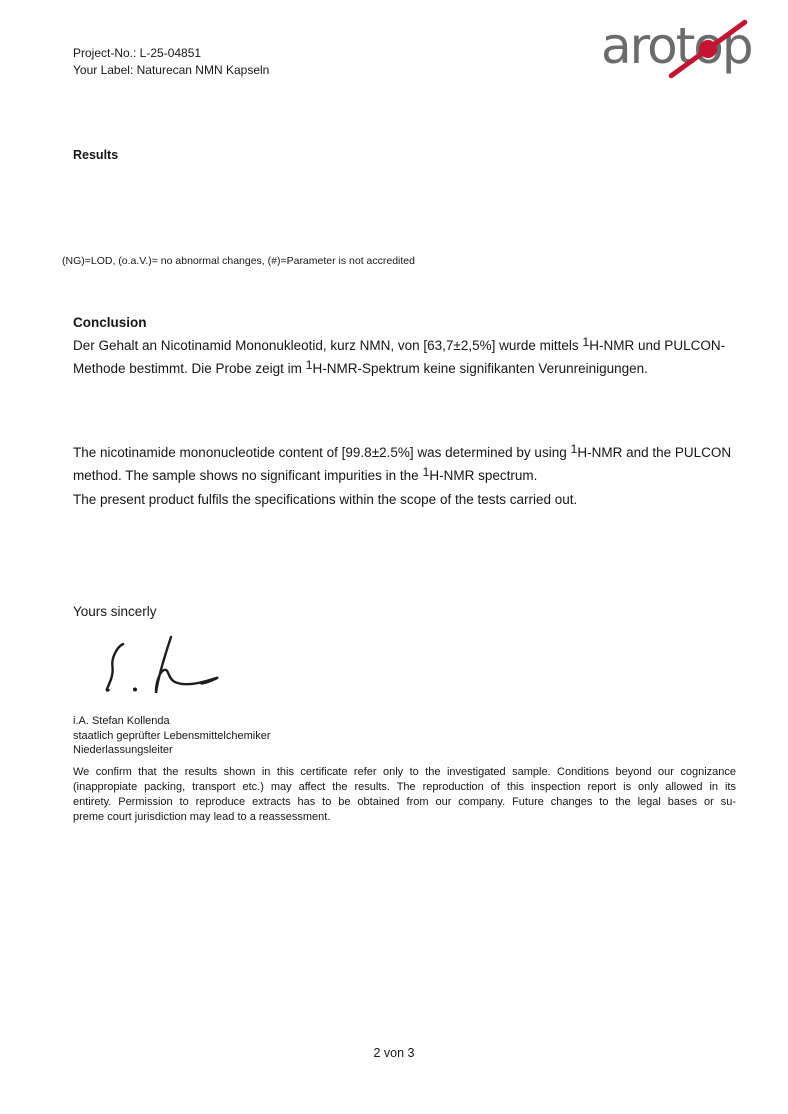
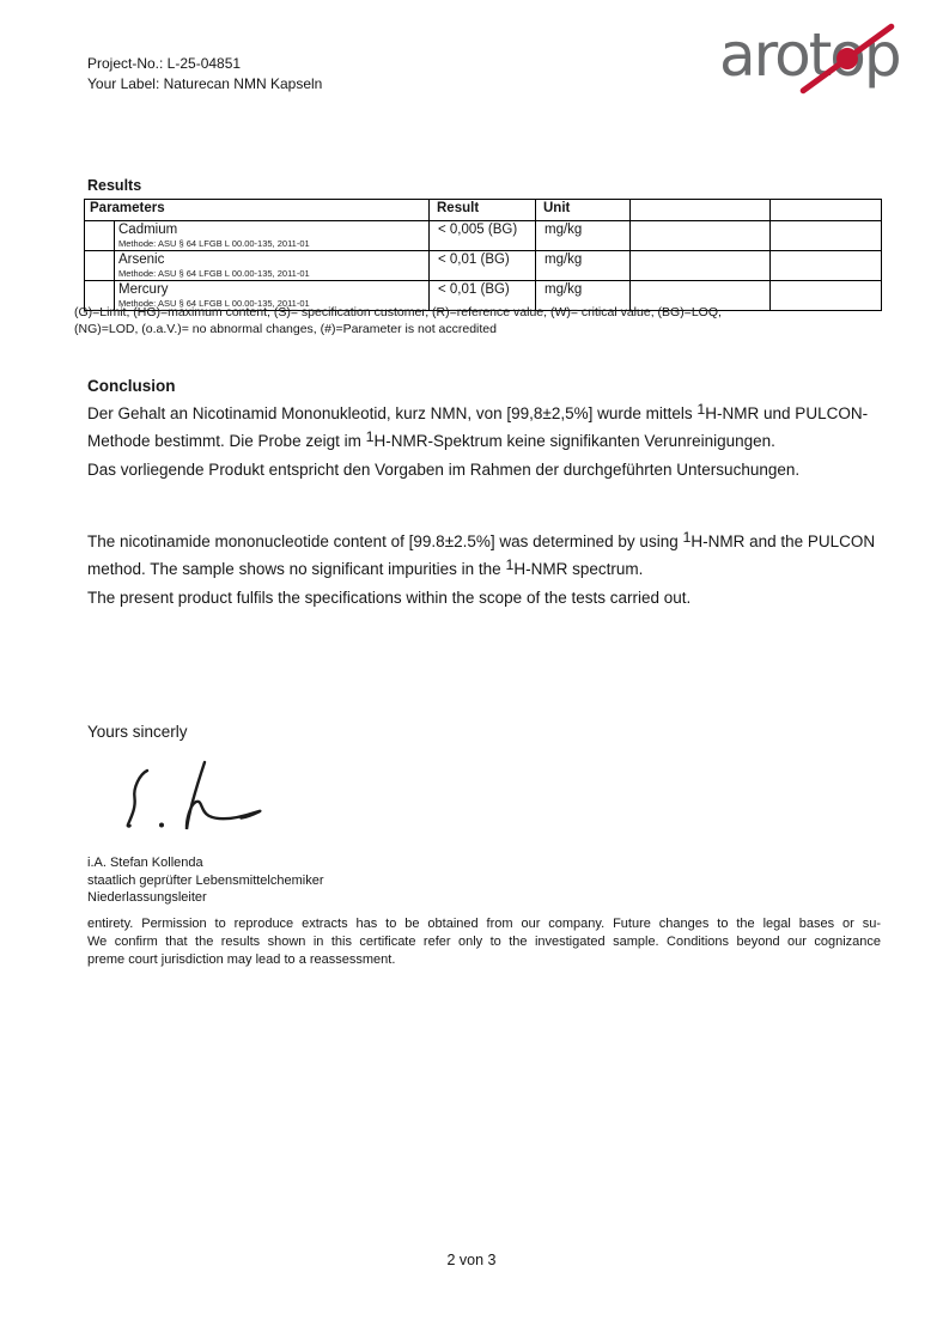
  Project-No.: L-25-04851
  Your Label: Naturecan NMN Kapseln
  arot p
  Results
+ Parameters	Result	Unit
+ 	Cadmium Methode: ASU § 64 LFGB L 00.00-135, 2011-01	< 0,005 (BG)	mg/kg
+ 	Arsenic Methode: ASU § 64 LFGB L 00.00-135, 2011-01	< 0,01 (BG)	mg/kg
+ 	Mercury Methode: ASU § 64 LFGB L 00.00-135, 2011-01	< 0,01 (BG)	mg/kg
+ (G)=Limit, (HG)=maximum content, (S)= specification customer, (R)=reference value, (W)= critical value, (BG)=LOQ,
  (NG)=LOD, (o.a.V.)= no abnormal changes, (#)=Parameter is not accredited
  Conclusion
- Der Gehalt an Nicotinamid Mononukleotid, kurz NMN, von [63,7±2,5%] wurde mittels 1H-NMR und PULCON-
+ Der Gehalt an Nicotinamid Mononukleotid, kurz NMN, von [99,8±2,5%] wurde mittels 1H-NMR und PULCON-
  Methode bestimmt. Die Probe zeigt im 1H-NMR-Spektrum keine signifikanten Verunreinigungen.
+ Das vorliegende Produkt entspricht den Vorgaben im Rahmen der durchgeführten Untersuchungen.
  The nicotinamide mononucleotide content of [99.8±2.5%] was determined by using 1H-NMR and the PULCON
  method. The sample shows no significant impurities in the 1H-NMR spectrum.
  The present product fulfils the specifications within the scope of the tests carried out.
  Yours sincerly
  i.A. Stefan Kollenda
  staatlich geprüfter Lebensmittelchemiker
  Niederlassungsleiter
- We confirm that the results shown in this certificate refer only to the investigated sample. Conditions beyond our cognizance
+ entirety. Permission to reproduce extracts has to be obtained from our company. Future changes to the legal bases or su-
- (inappropiate packing, transport etc.) may affect the results. The reproduction of this inspection report is only allowed in its
- entirety. Permission to reproduce extracts has to be obtained from our company. Future changes to the legal bases or su-
+ We confirm that the results shown in this certificate refer only to the investigated sample. Conditions beyond our cognizance
  preme court jurisdiction may lead to a reassessment.
  2 von 3
